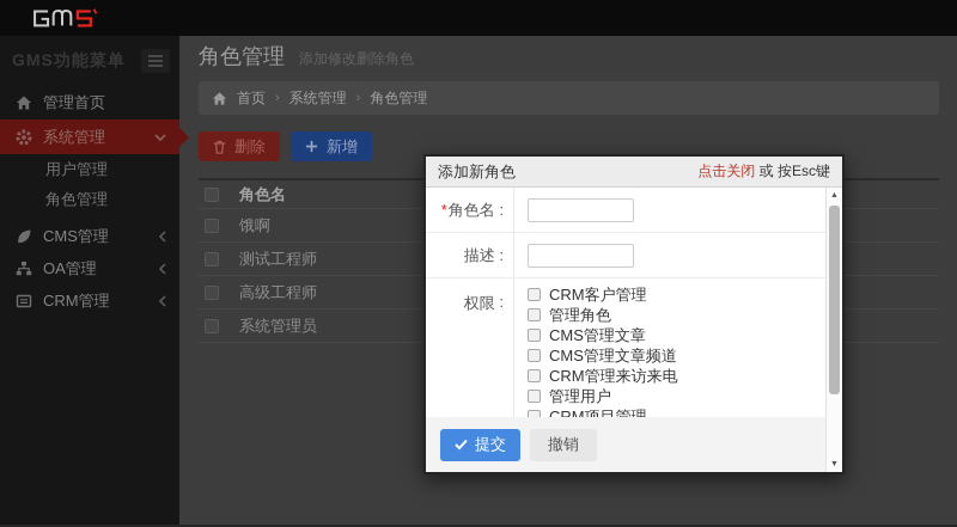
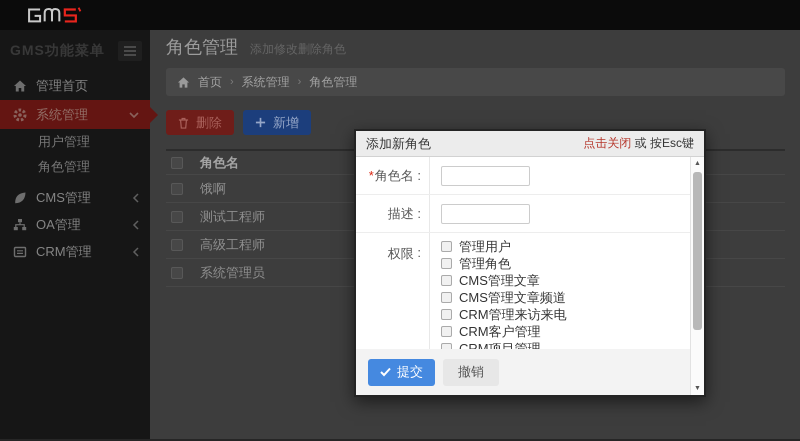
  GMS功能菜单
  管理首页
  系统管理
  用户管理
  角色管理
  CMS管理
  OA管理
  CRM管理
  角色管理
  添加修改删除角色
  首页
  ›
  系统管理
  ›
  角色管理
  删除
  新增
  角色名
  饿啊
  测试工程师
  高级工程师
  系统管理员
  添加新角色
  点击关闭 或 按Esc键
  *
  角色名
  描述
  权限
- CRM客户管理
+ 管理用户
  管理角色
  CMS管理文章
  CMS管理文章频道
  CRM管理来访来电
- 管理用户
+ CRM客户管理
  CRM项目管理
  提交
  撤销
